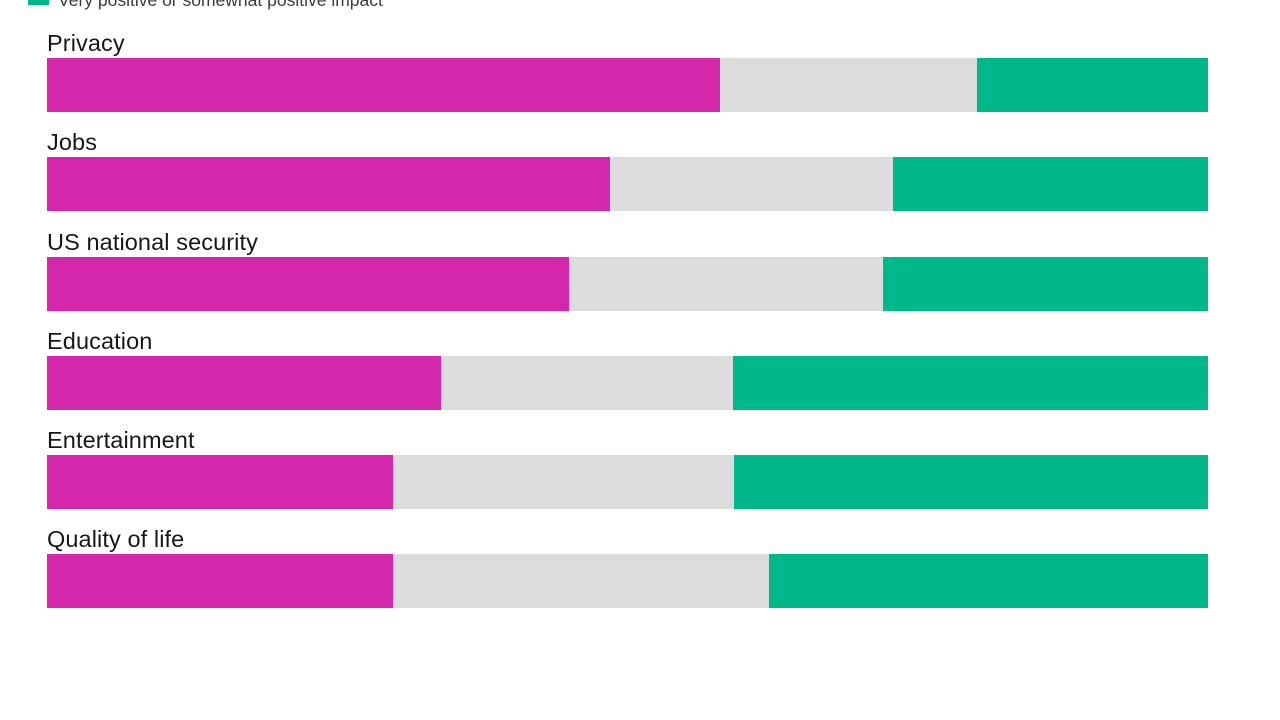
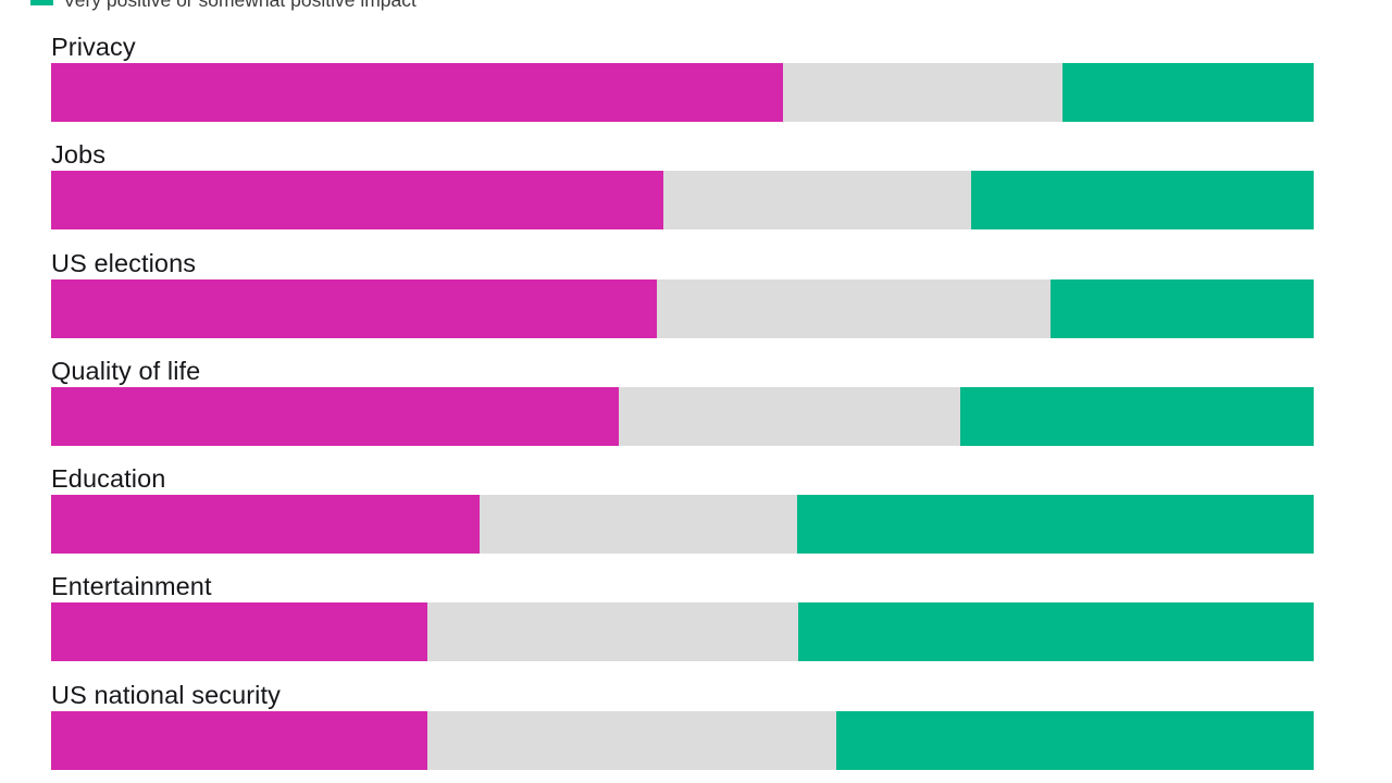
  Privacy
  Jobs
+ US elections
- US national security
+ Quality of life
  Education
  Entertainment
- Quality of life
+ US national security
